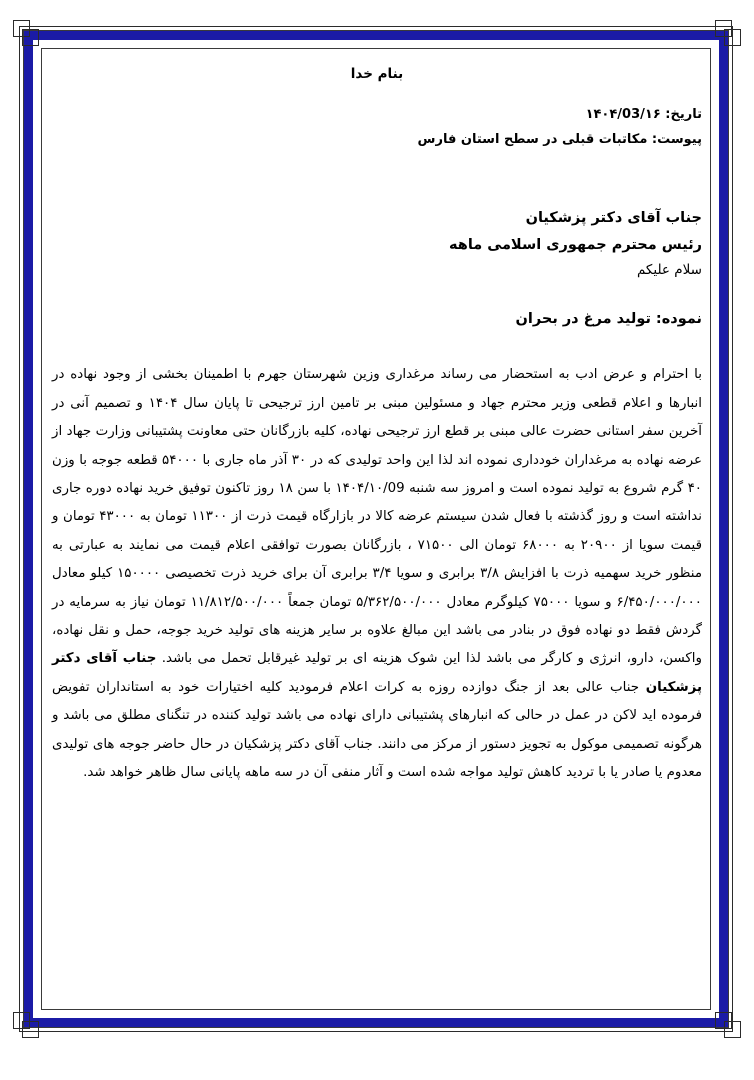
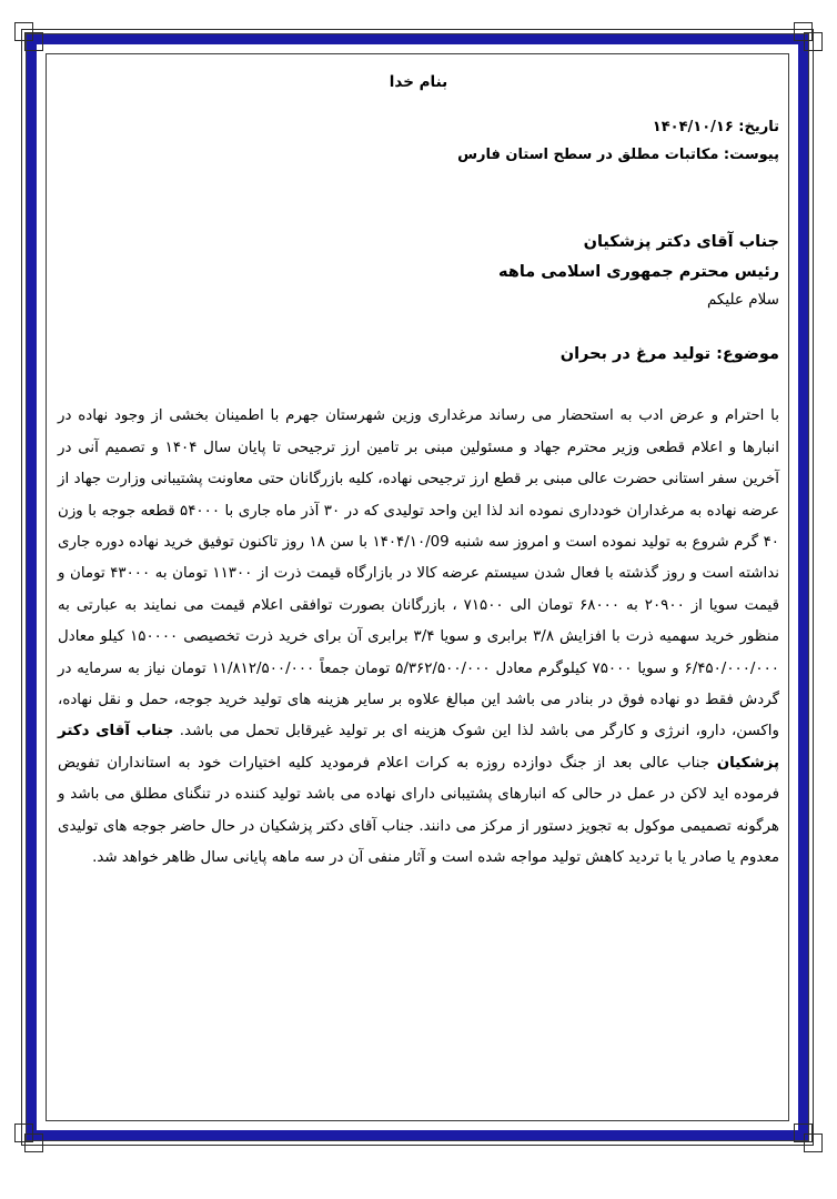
  بنام خدا
- تاریخ: ۱۴۰۴/03/۱۶
+ تاریخ: ۱۴۰۴/۱۰/۱۶
- پیوست: مکاتبات قبلی در سطح استان فارس
+ پیوست: مکاتبات مطلق در سطح استان فارس
  جناب آقای دکتر پزشکیان
  رئیس محترم جمهوری اسلامی ماهه
  سلام علیکم
- نموده: تولید مرغ در بحران
+ موضوع: تولید مرغ در بحران
  با احترام و عرض ادب به استحضار می رساند مرغداری وزین شهرستان جهرم با اطمینان بخشی از وجود نهاده در انبارها و اعلام قطعی وزیر محترم جهاد و مسئولین مبنی بر تامین ارز ترجیحی تا پایان سال ۱۴۰۴ و تصمیم آنی در آخرین سفر استانی حضرت عالی مبنی بر قطع ارز ترجیحی نهاده، کلیه بازرگانان حتی معاونت پشتیبانی وزارت جهاد از عرضه نهاده به مرغداران خودداری نموده اند لذا این واحد تولیدی که در ۳۰ آذر ماه جاری با ۵۴۰۰۰ قطعه جوجه با وزن ۴۰ گرم شروع به تولید نموده است و امروز سه شنبه ۱۴۰۴/۱۰/09 با سن ۱۸ روز تاکنون توفیق خرید نهاده دوره جاری نداشته است و روز گذشته با فعال شدن سیستم عرضه کالا در بازارگاه قیمت ذرت از ۱۱۳۰۰ تومان به ۴۳۰۰۰ تومان و قیمت سویا از ۲۰۹۰۰ به ۶۸۰۰۰ تومان الی ۷۱۵۰۰ ، بازرگانان بصورت توافقی اعلام قیمت می نمایند به عبارتی به منظور خرید سهمیه ذرت با افزایش ۳/۸ برابری و سویا ۳/۴ برابری آن برای خرید ذرت تخصیصی ۱۵۰۰۰۰ کیلو معادل ۶/۴۵۰/۰۰۰/۰۰۰ و سویا ۷۵۰۰۰ کیلوگرم معادل ۵/۳۶۲/۵۰۰/۰۰۰ تومان جمعاً ۱۱/۸۱۲/۵۰۰/۰۰۰ تومان نیاز به سرمایه در گردش فقط دو نهاده فوق در بنادر می باشد این مبالغ علاوه بر سایر هزینه های تولید خرید جوجه، حمل و نقل نهاده، واکسن، دارو، انرژی و کارگر می باشد لذا این شوک هزینه ای بر تولید غیرقابل تحمل می باشد. جناب آقای دکتر پزشکیان جناب عالی بعد از جنگ دوازده روزه به کرات اعلام فرمودید کلیه اختیارات خود به استانداران تفویض فرموده اید لاکن در عمل در حالی که انبارهای پشتیبانی دارای نهاده می باشد تولید کننده در تنگنای مطلق می باشد و هرگونه تصمیمی موکول به تجویز دستور از مرکز می دانند. جناب آقای دکتر پزشکیان در حال حاضر جوجه های تولیدی معدوم یا صادر یا با تردید کاهش تولید مواجه شده است و آثار منفی آن در سه ماهه پایانی سال ظاهر خواهد شد.
